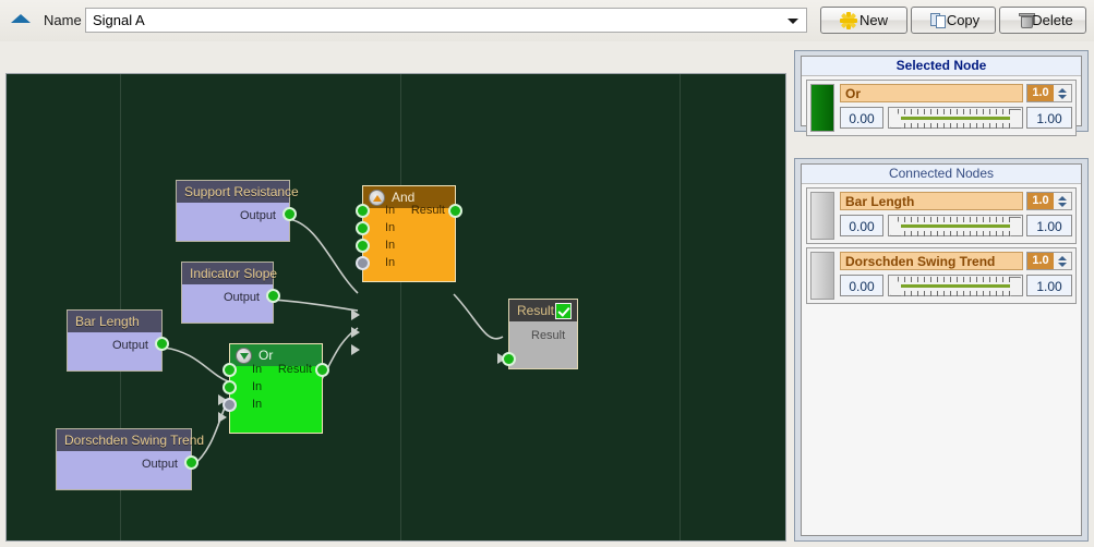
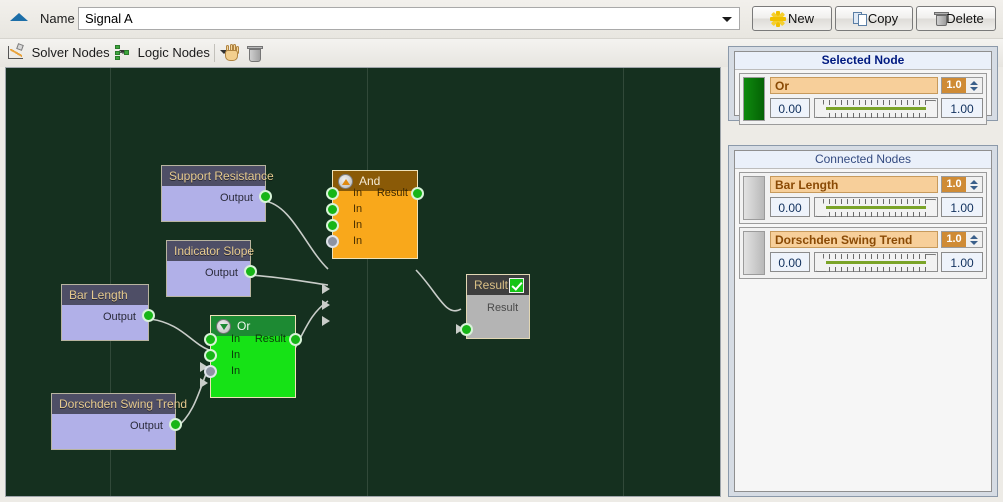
  Name
  Signal A
  New
  Copy
  Delete
+ Solver Nodes
+ Logic Nodes
  Support Resistance
  Output
  Indicator Slope
  Output
  Bar Length
  Output
  Dorschden Swing Trend
  Output
  And
  In
  In
  In
  In
  Result
  Or
  In
  In
  In
  Result
  Result
  Result
  Selected Node
  Or
  1.0
  0.00
  1.00
  Connected Nodes
  Bar Length
  1.0
  0.00
  1.00
  Dorschden Swing Trend
  1.0
  0.00
  1.00
